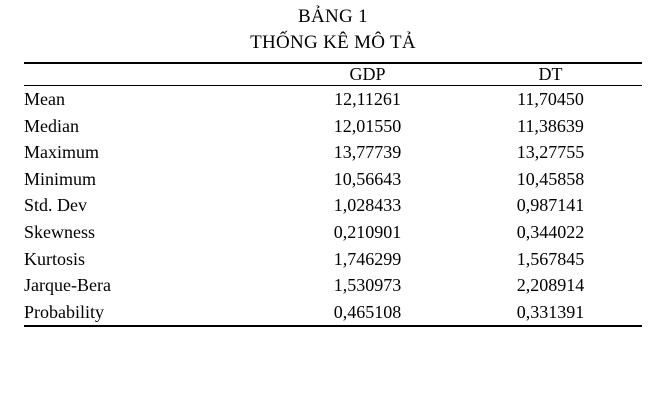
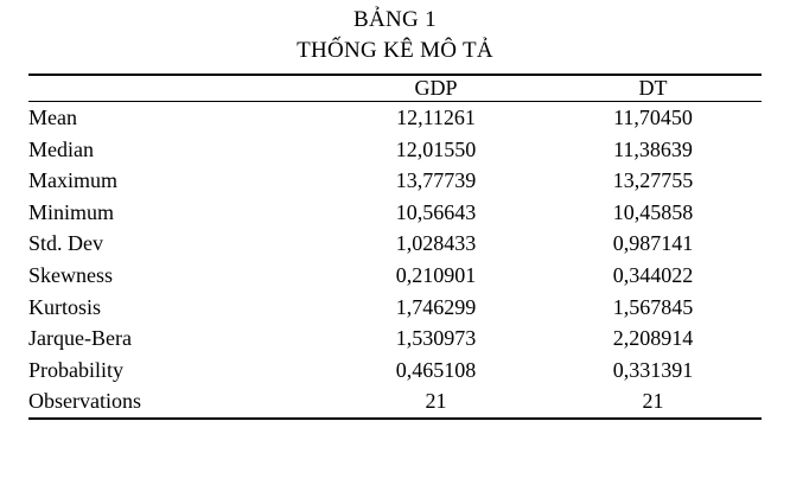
  BẢNG 1
  THỐNG KÊ MÔ TẢ
  	GDP	DT
  Mean	12,11261	11,70450
  Median	12,01550	11,38639
  Maximum	13,77739	13,27755
  Minimum	10,56643	10,45858
  Std. Dev	1,028433	0,987141
  Skewness	0,210901	0,344022
  Kurtosis	1,746299	1,567845
  Jarque-Bera	1,530973	2,208914
  Probability	0,465108	0,331391
+ Observations	21	21
